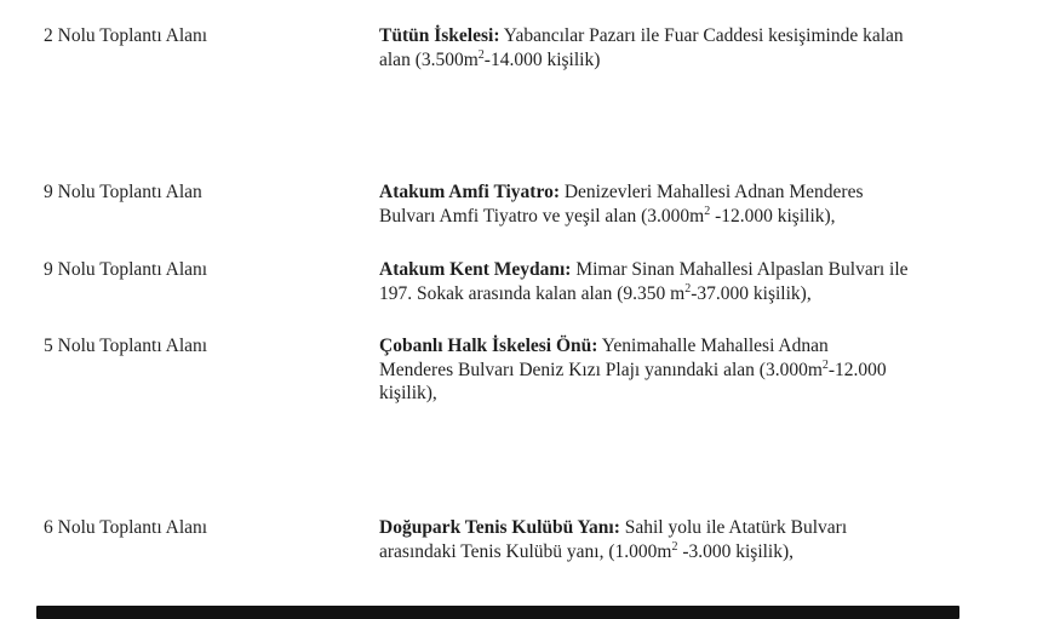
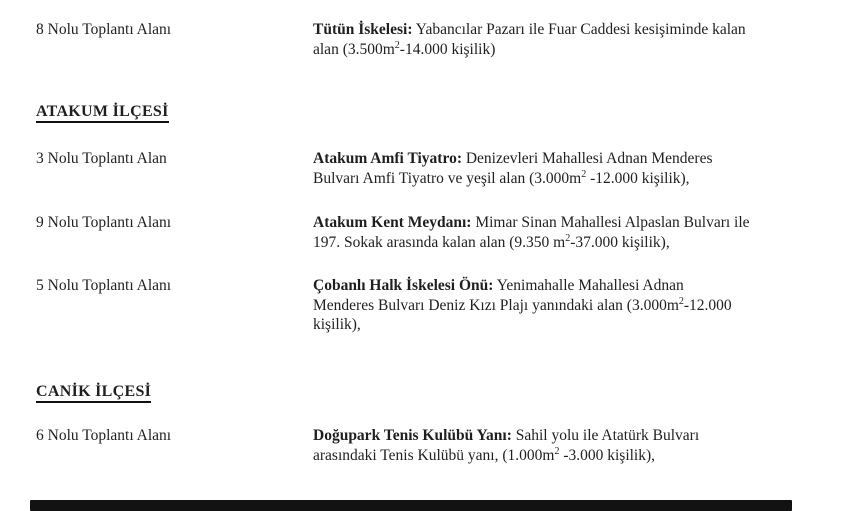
- 2 Nolu Toplantı Alanı
+ 8 Nolu Toplantı Alanı
  Tütün İskelesi: Yabancılar Pazarı ile Fuar Caddesi kesişiminde kalan
  alan (3.500m2-14.000 kişilik)
+ ATAKUM İLÇESİ
- 9 Nolu Toplantı Alan
+ 3 Nolu Toplantı Alan
  Atakum Amfi Tiyatro: Denizevleri Mahallesi Adnan Menderes
  Bulvarı Amfi Tiyatro ve yeşil alan (3.000m2 -12.000 kişilik),
  9 Nolu Toplantı Alanı
  Atakum Kent Meydanı: Mimar Sinan Mahallesi Alpaslan Bulvarı ile
  197. Sokak arasında kalan alan (9.350 m2-37.000 kişilik),
  5 Nolu Toplantı Alanı
  Çobanlı Halk İskelesi Önü: Yenimahalle Mahallesi Adnan
  Menderes Bulvarı Deniz Kızı Plajı yanındaki alan (3.000m2-12.000
  kişilik),
+ CANİK İLÇESİ
  6 Nolu Toplantı Alanı
  Doğupark Tenis Kulübü Yanı: Sahil yolu ile Atatürk Bulvarı
  arasındaki Tenis Kulübü yanı, (1.000m2 -3.000 kişilik),
